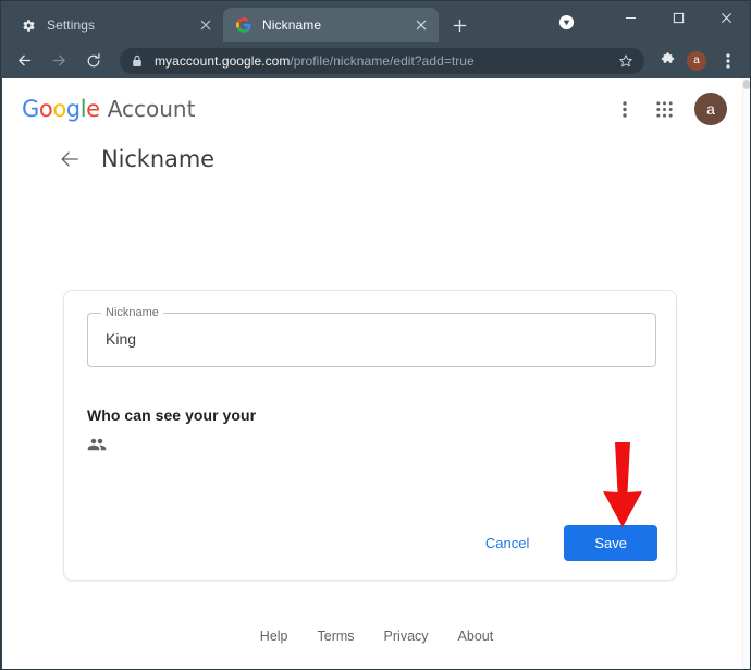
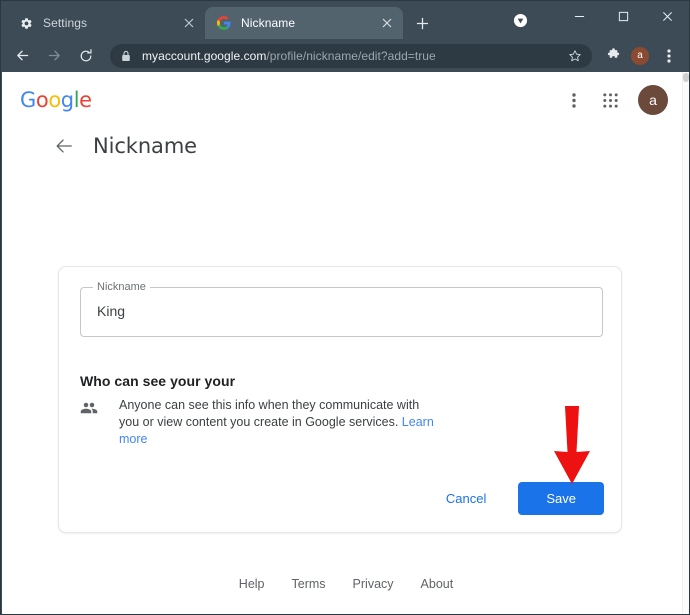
  Settings
  Nickname
  myaccount.google.com/profile/nickname/edit?add=true
  a
  Google
- Account
  a
  Nickname
  Nickname
  King
  Who can see your your
+ Anyone can see this info when they communicate with you or view content you create in Google services. Learn more
  Cancel
  Save
  Help
  Terms
  Privacy
  About
